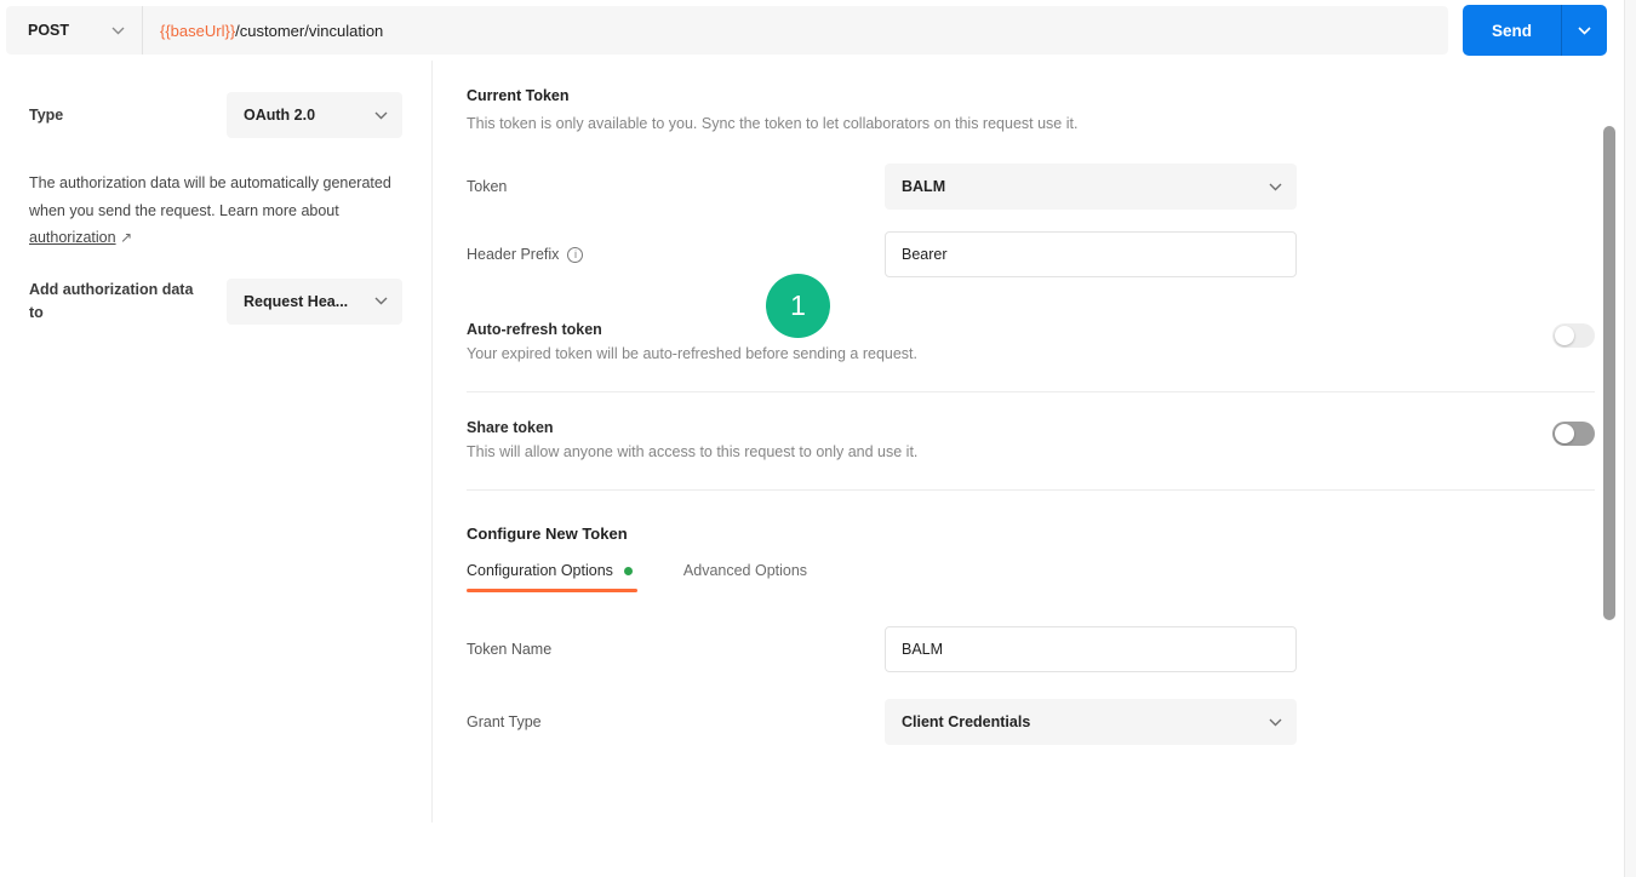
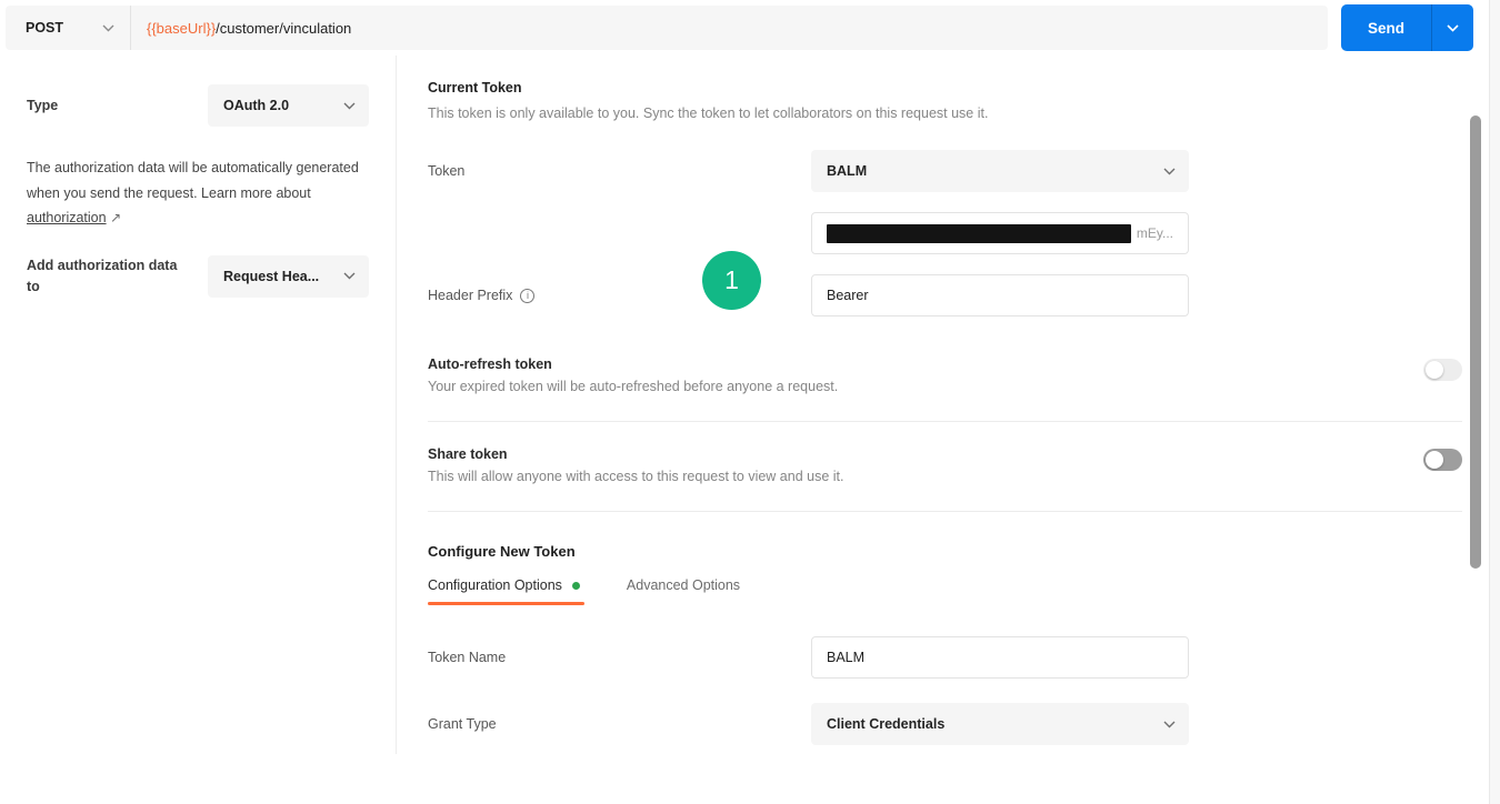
  POST
  {{baseUrl}}/customer/vinculation
  Send
  Type
  OAuth 2.0
  The authorization data will be automatically generated when you send the request. Learn more about authorization ↗
  Add authorization data to
  Request Hea...
  Current Token
  This token is only available to you. Sync the token to let collaborators on this request use it.
  Token
  BALM
+ mEy...
  Header Prefix
  Bearer
  Auto-refresh token
- Your expired token will be auto-refreshed before sending a request.
+ Your expired token will be auto-refreshed before anyone a request.
  Share token
- This will allow anyone with access to this request to only and use it.
+ This will allow anyone with access to this request to view and use it.
  Configure New Token
  Configuration Options
  Advanced Options
  Token Name
  BALM
  Grant Type
  Client Credentials
  1
